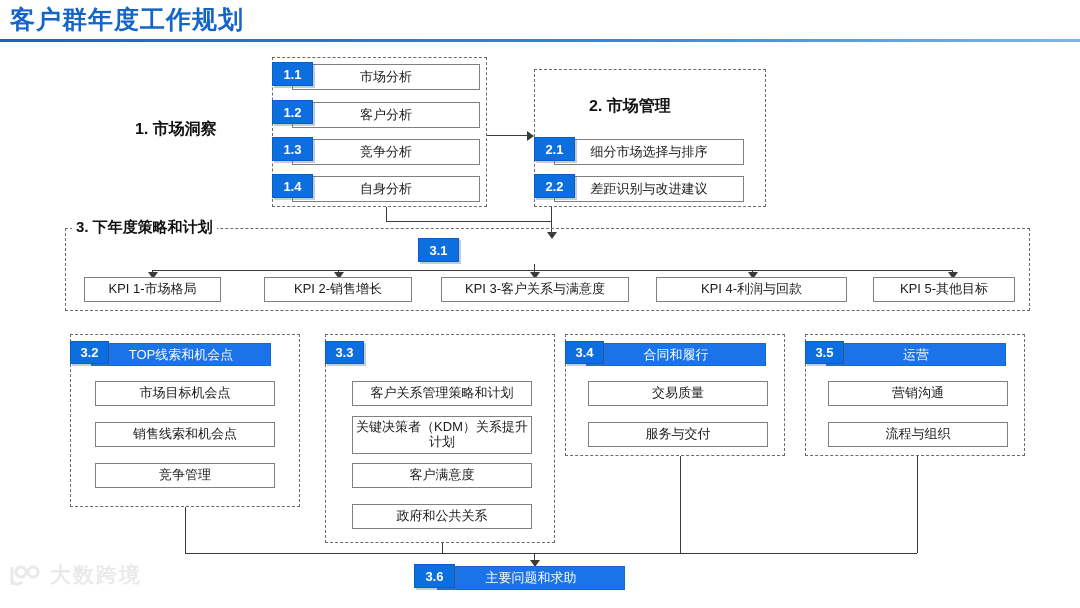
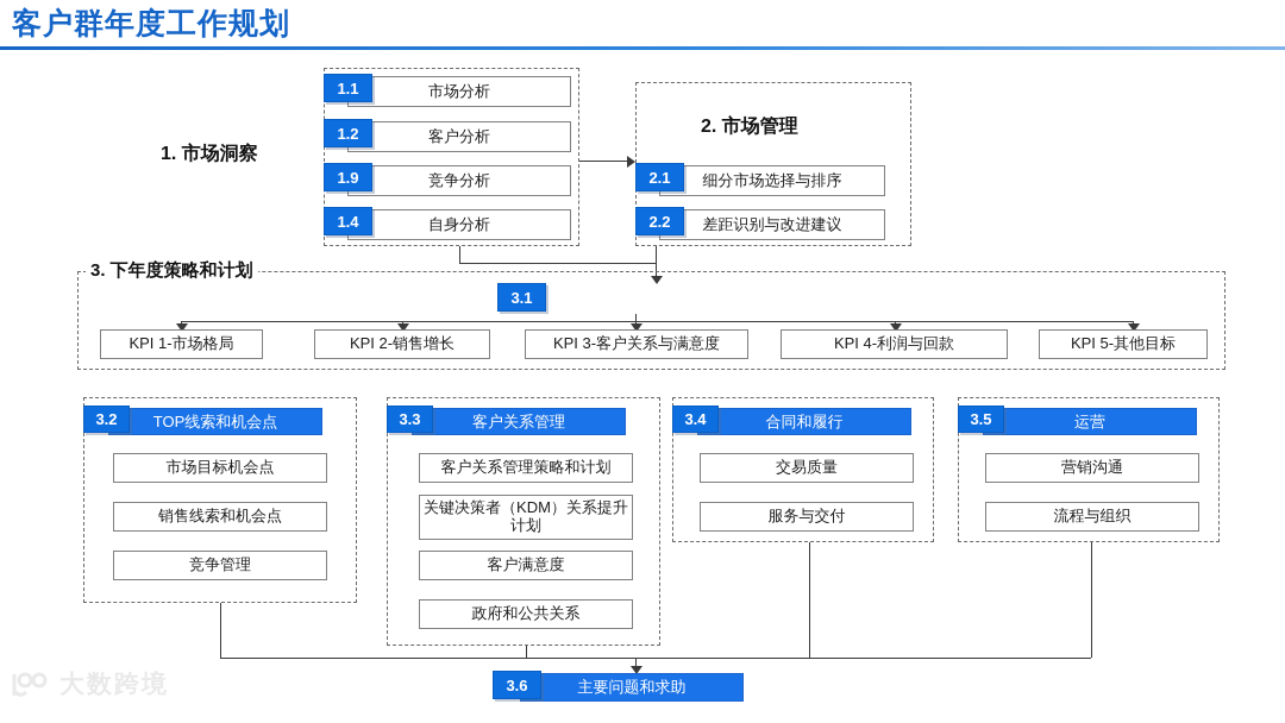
  客户群年度工作规划
  1. 市场洞察
  市场分析
  1.1
  客户分析
  1.2
  竞争分析
- 1.3
+ 1.9
  自身分析
  1.4
  2. 市场管理
  细分市场选择与排序
  2.1
  差距识别与改进建议
  2.2
  3. 下年度策略和计划
  3.1
  KPI 1-市场格局
  KPI 2-销售增长
  KPI 3-客户关系与满意度
  KPI 4-利润与回款
  KPI 5-其他目标
  TOP线索和机会点
  3.2
  市场目标机会点
  销售线索和机会点
  竞争管理
+ 客户关系管理
  3.3
  客户关系管理策略和计划
  关键决策者（KDM）关系提升计划
  客户满意度
  政府和公共关系
  合同和履行
  3.4
  交易质量
  服务与交付
  运营
  3.5
  营销沟通
  流程与组织
  主要问题和求助
  3.6
